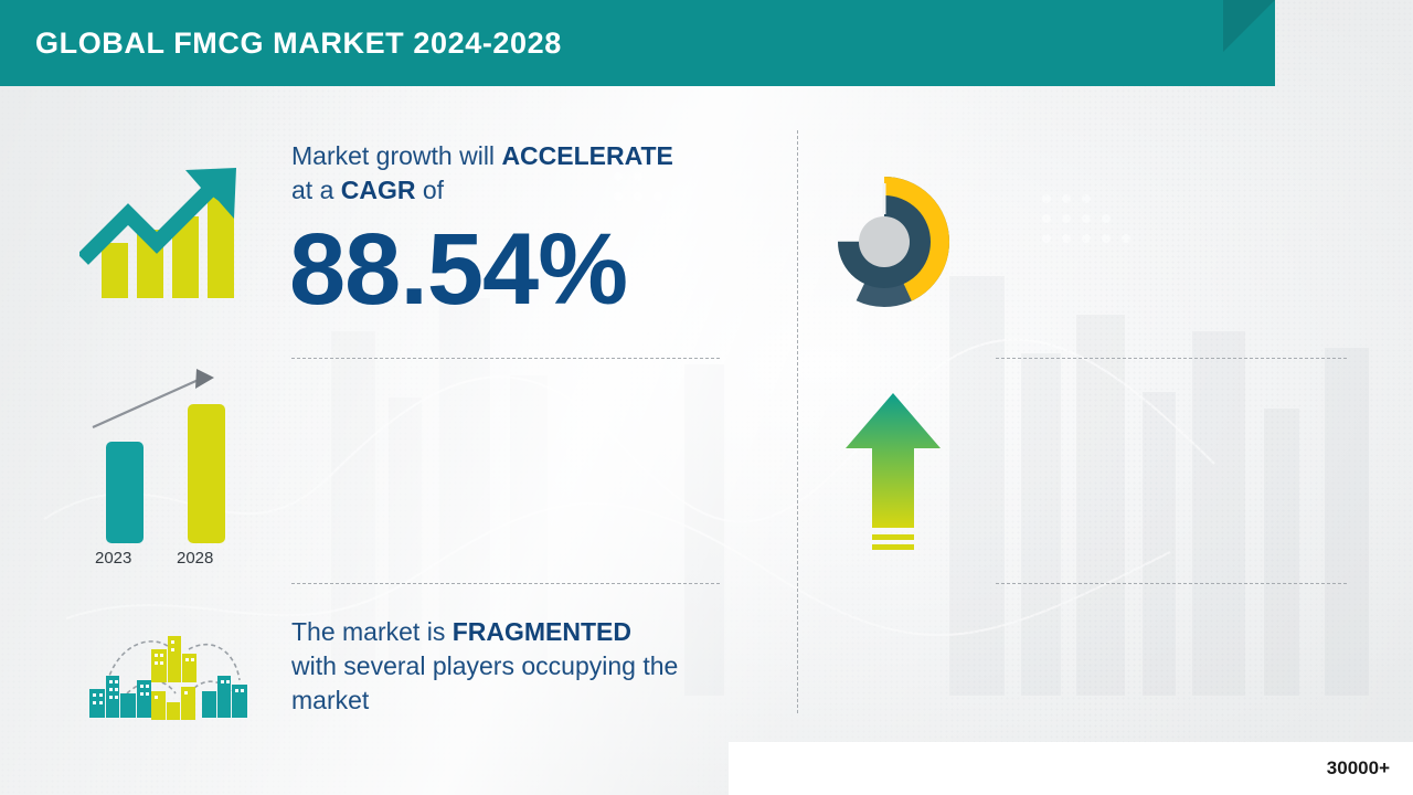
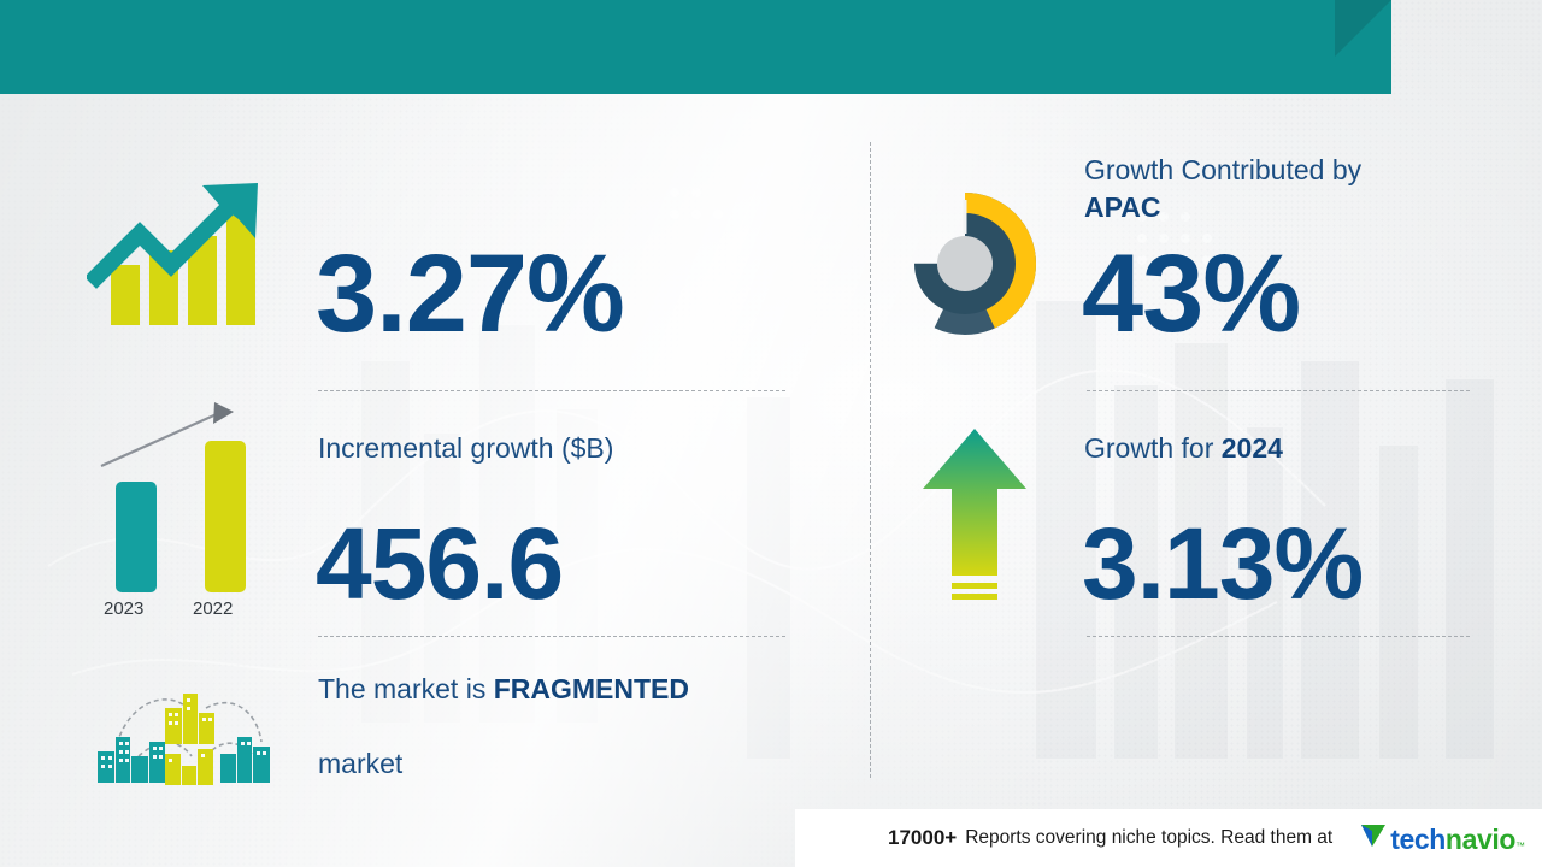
- GLOBAL FMCG MARKET 2024-2028
- Market growth will ACCELERATE
- at a CAGR of
- 88.54%
+ 3.27%
  2023
- 2028
+ 2022
+ Incremental growth ($B)
+ 456.6
  The market is FRAGMENTED
- with several players occupying the
  market
+ Growth Contributed by
+ APAC
+ 43%
+ Growth for 2024
+ 3.13%
- 30000+
+ 17000+
+ Reports covering niche topics. Read them at
+ tech
+ navio
+ ™
